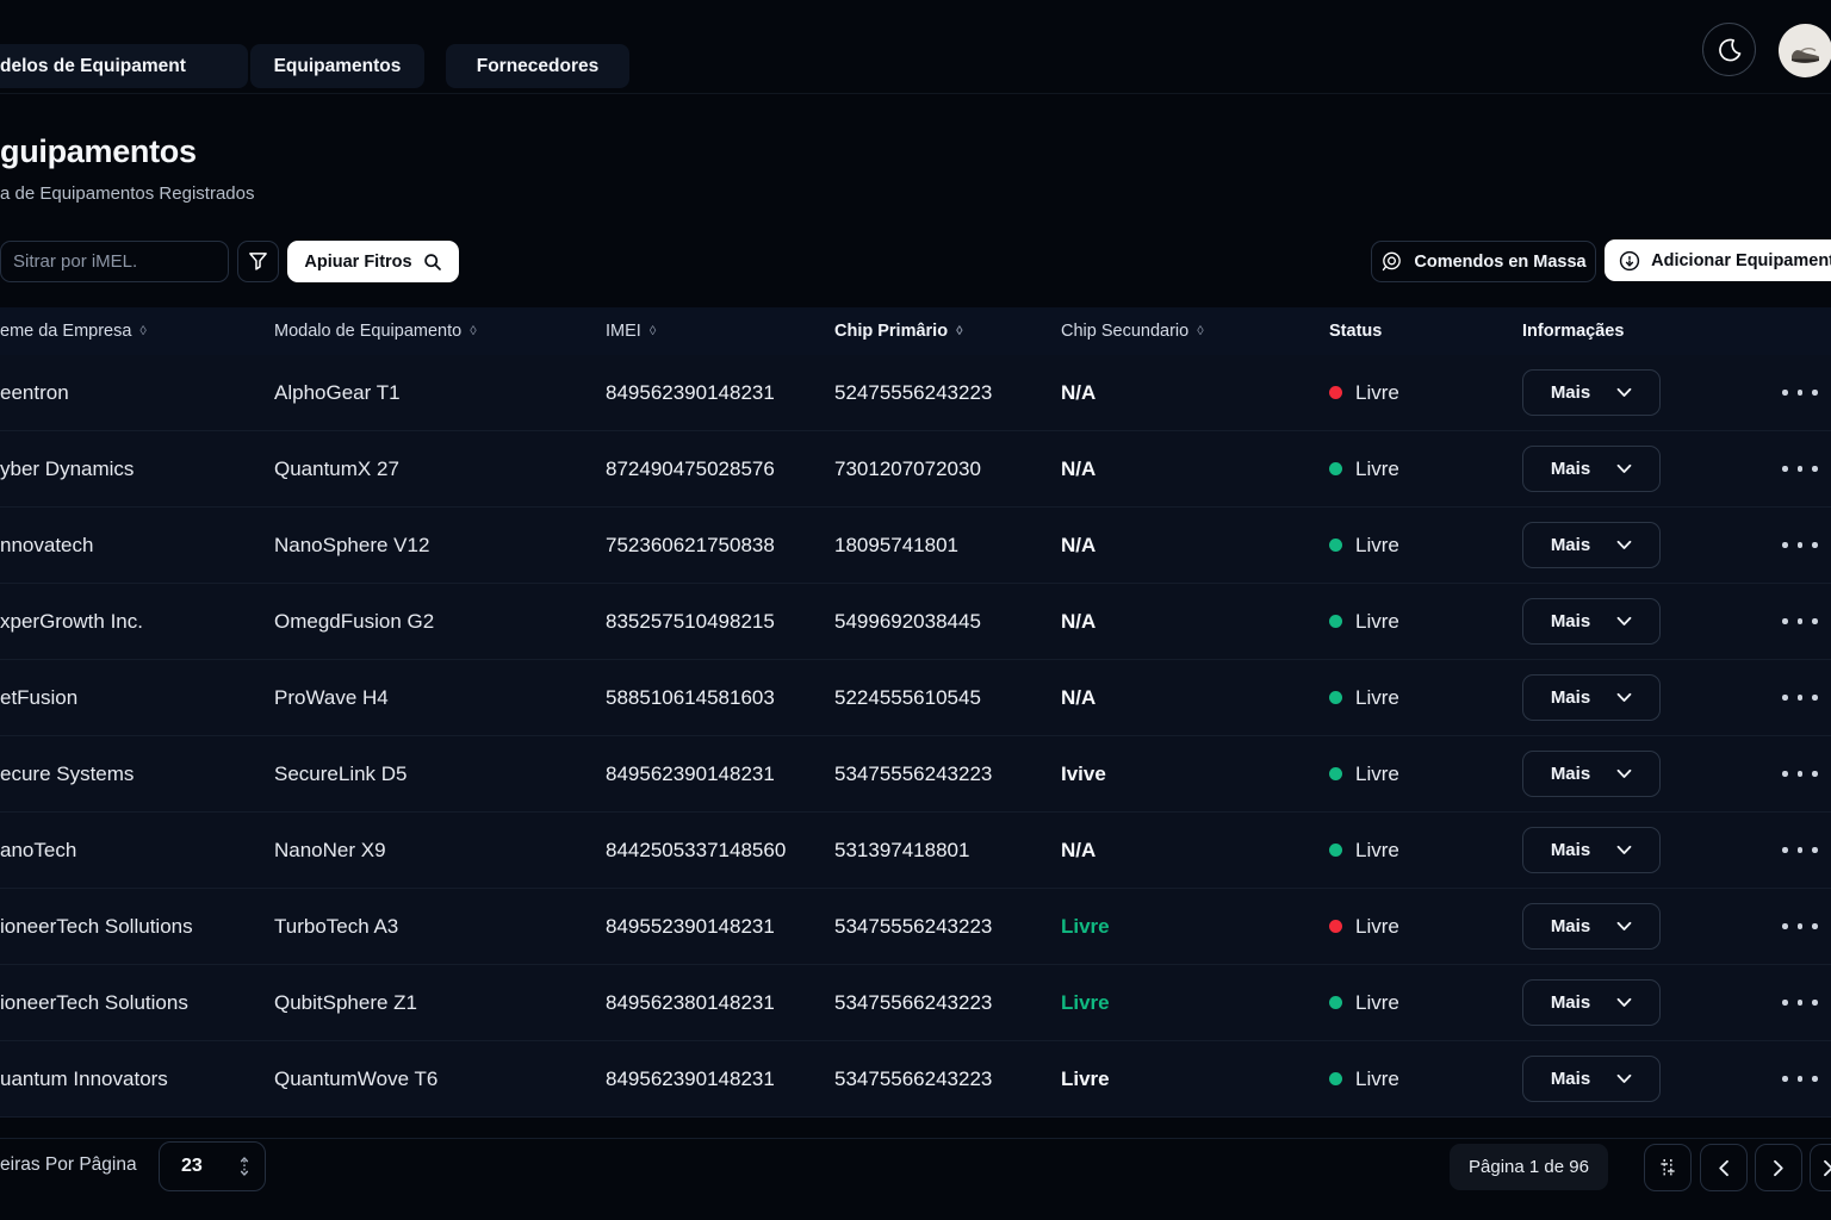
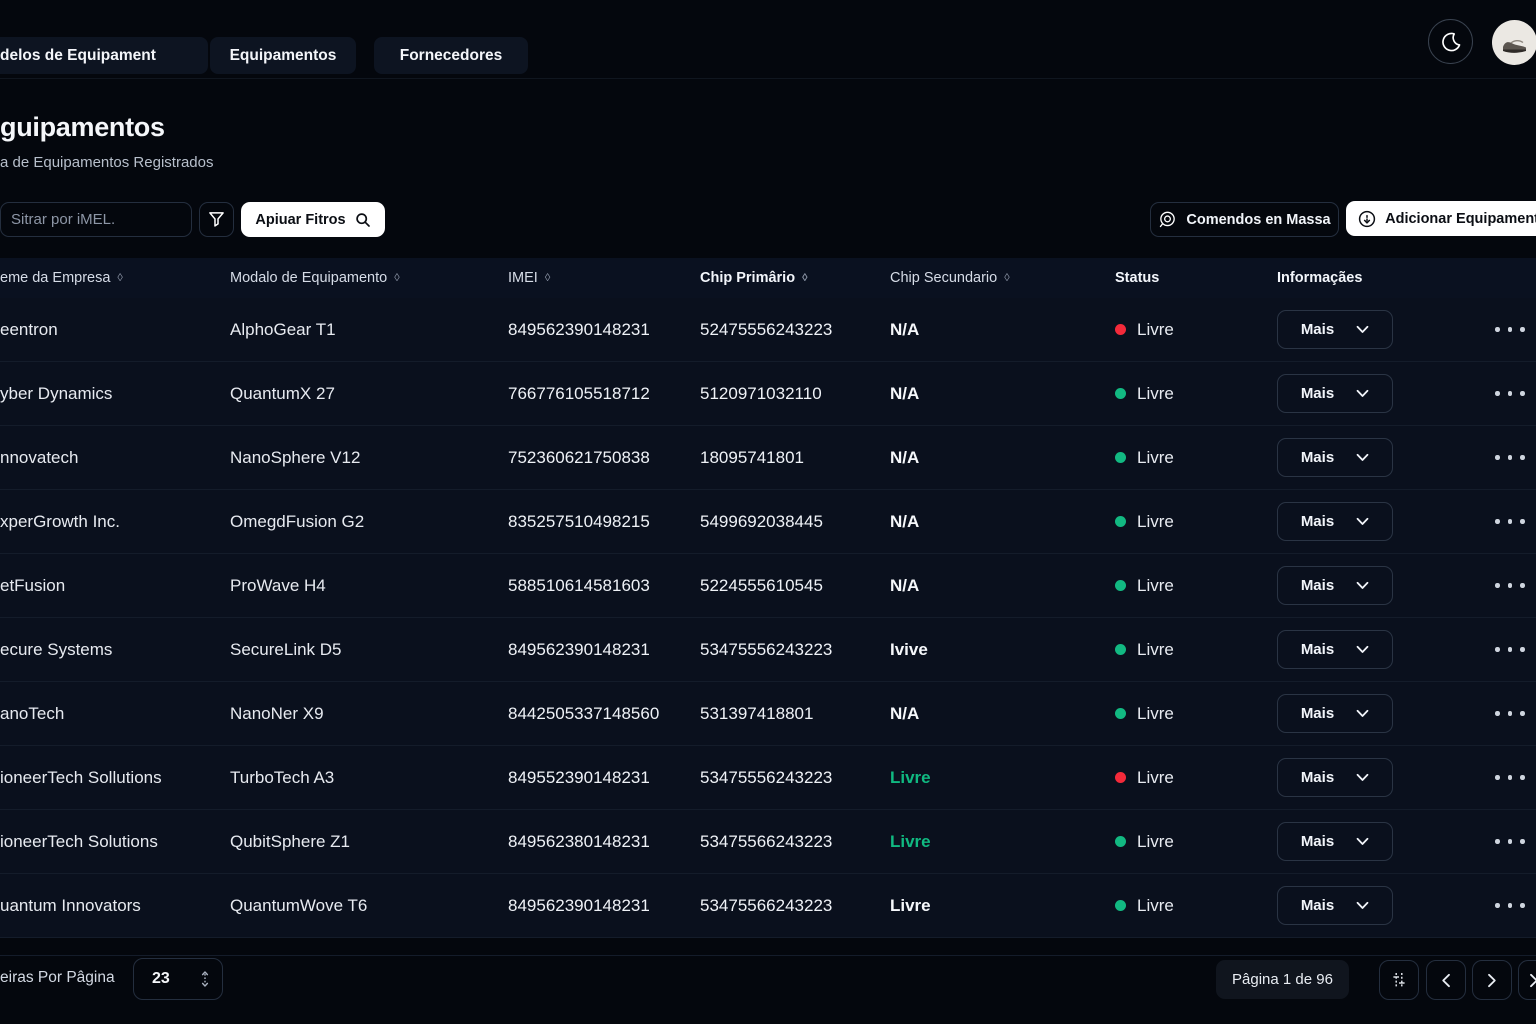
  delos de Equipament
  Equipamentos
  Fornecedores
  guipamentos
  a de Equipamentos Registrados
  Sitrar por iMEL.
  Apiuar Fitros
  Comendos en Massa
  Adicionar Equipamen
  eme da Empresa
  ◊
  Modalo de Equipamento
  ◊
  IMEI
  ◊
  Chip Primârio
  ◊
  Chip Secundario
  ◊
  Status
  Informaçães
  eentron
  AlphoGear T1
  849562390148231
  52475556243223
  N/A
  Livre
  Mais
  yber Dynamics
  QuantumX 27
- 872490475028576
+ 766776105518712
- 7301207072030
+ 5120971032110
  N/A
  Livre
  Mais
  nnovatech
  NanoSphere V12
  752360621750838
  18095741801
  N/A
  Livre
  Mais
  xperGrowth Inc.
  OmegdFusion G2
  835257510498215
  5499692038445
  N/A
  Livre
  Mais
  etFusion
  ProWave H4
  588510614581603
  5224555610545
  N/A
  Livre
  Mais
  ecure Systems
  SecureLink D5
  849562390148231
  53475556243223
  Ivive
  Livre
  Mais
  anoTech
  NanoNer X9
  8442505337148560
  531397418801
  N/A
  Livre
  Mais
  ioneerTech Sollutions
  TurboTech A3
  849552390148231
  53475556243223
  Livre
  Livre
  Mais
  ioneerTech Solutions
  QubitSphere Z1
  849562380148231
  53475566243223
  Livre
  Livre
  Mais
  uantum Innovators
  QuantumWove T6
  849562390148231
  53475566243223
  Livre
  Livre
  Mais
  eiras Por Pâgina
  23
  Pâgina 1 de 96
